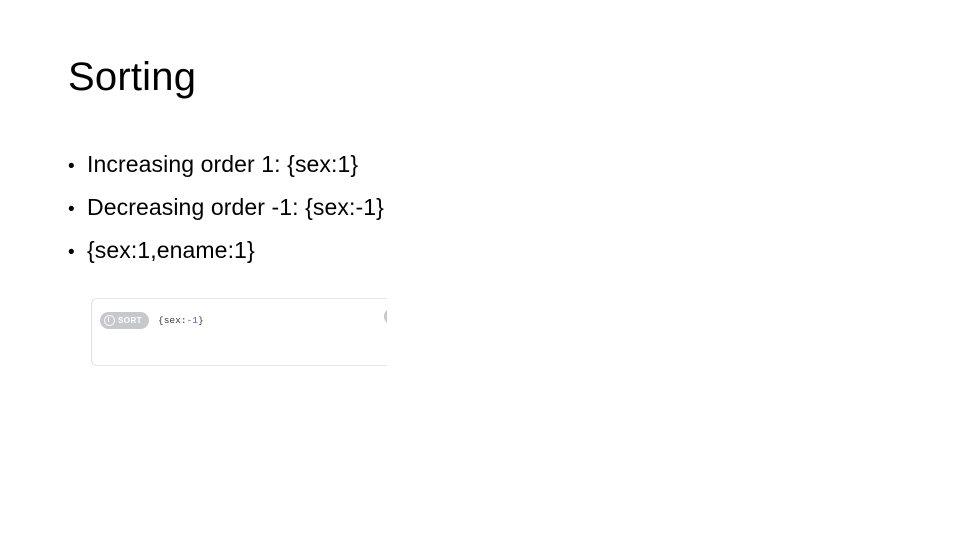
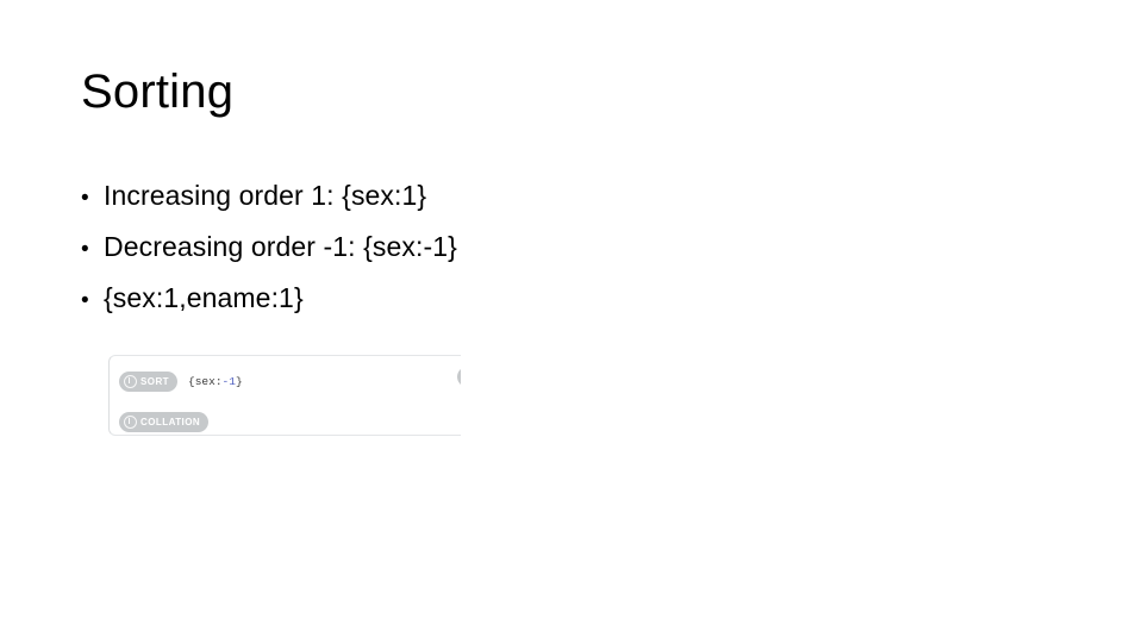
  Sorting
  •
  Increasing order 1: {sex:1}
  •
  Decreasing order -1: {sex:-1}
  •
  {sex:1,ename:1}
  SORT
  {sex:-1}
+ COLLATION
